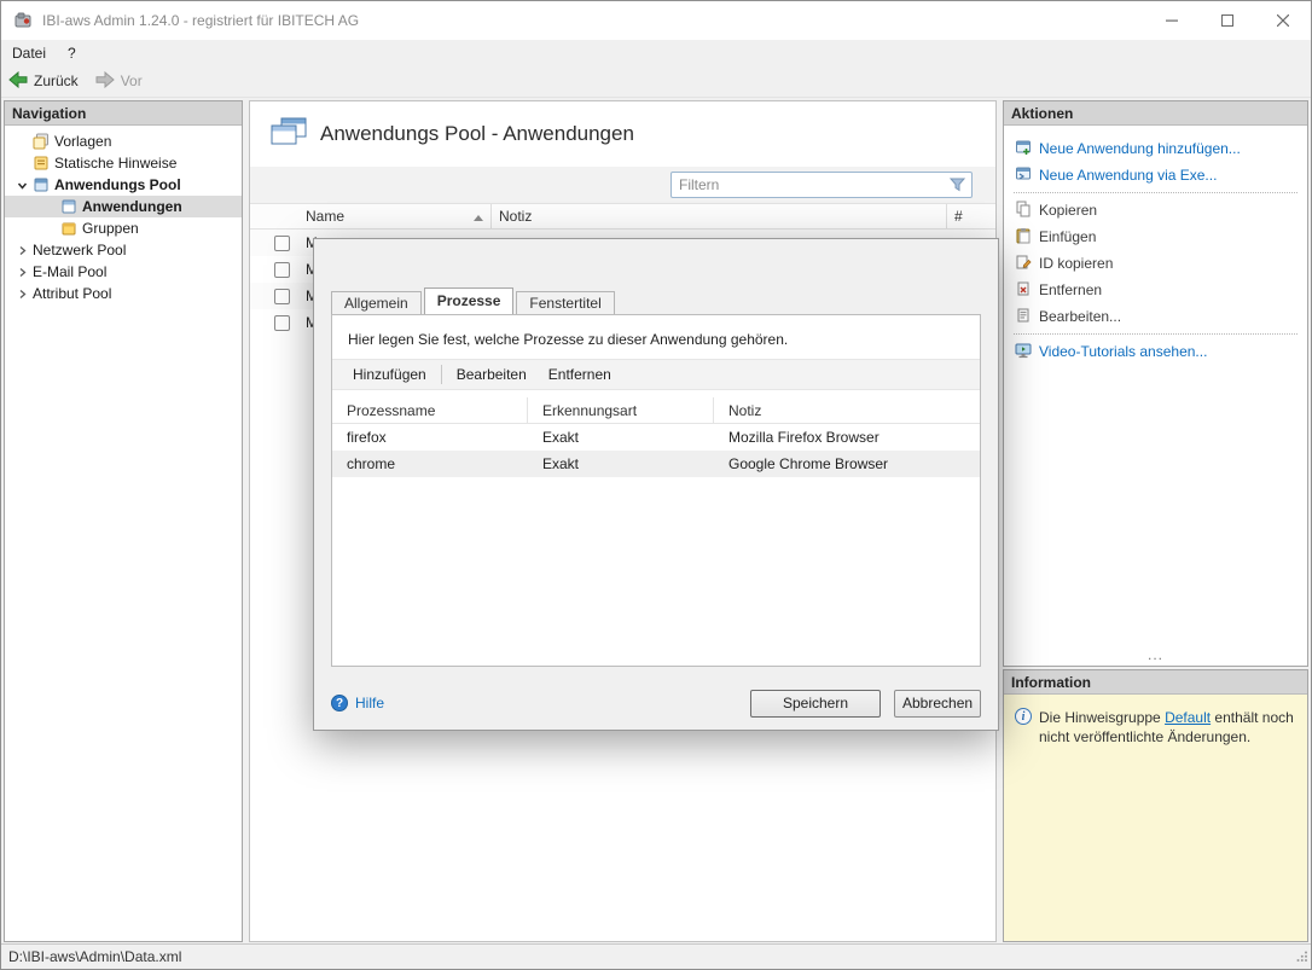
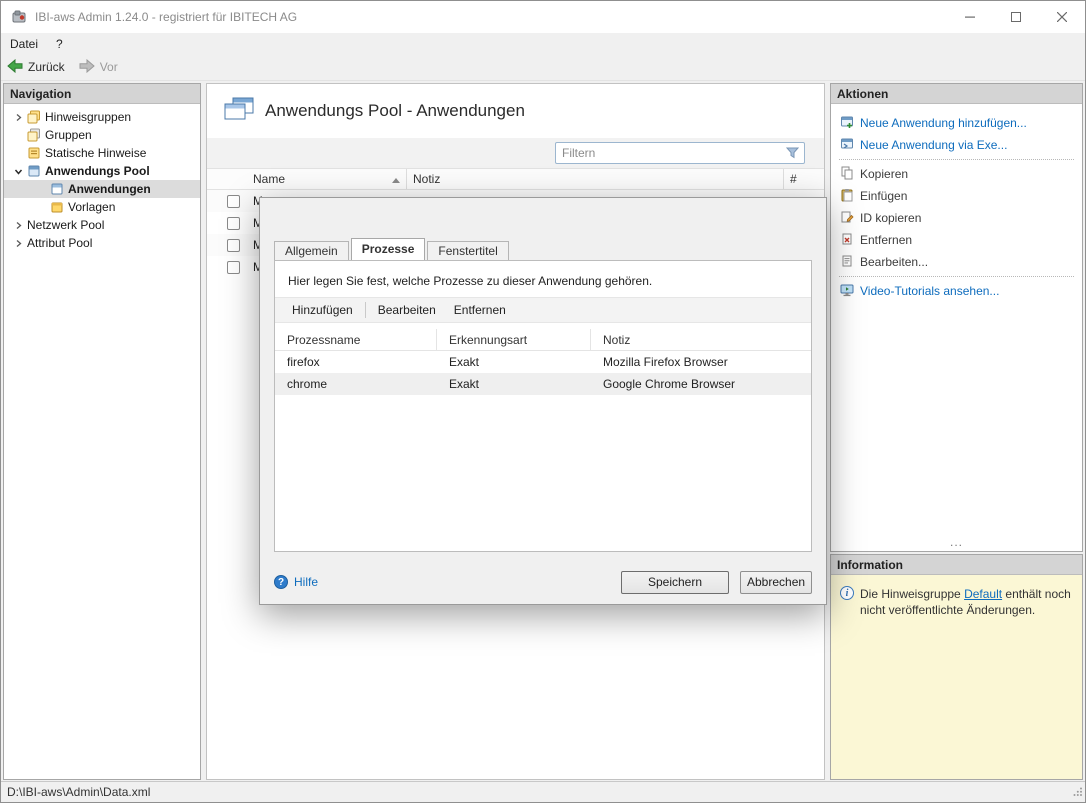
  IBI-aws Admin 1.24.0 - registriert für IBITECH AG
  Datei
  ?
  Zurück
  Vor
  Navigation
+ Hinweisgruppen
- Vorlagen
+ Gruppen
  Statische Hinweise
  Anwendungs Pool
  Anwendungen
- Gruppen
+ Vorlagen
  Netzwerk Pool
- E-Mail Pool
  Attribut Pool
  Anwendungs Pool - Anwendungen
  Filtern
  Name
  Notiz
  #
  M
  M
  M
  M
  Aktionen
  Neue Anwendung hinzufügen...
  Neue Anwendung via Exe...
  Kopieren
  Einfügen
  ID kopieren
  Entfernen
  Bearbeiten...
  Video-Tutorials ansehen...
  ...
  Information
  i
  Die Hinweisgruppe Default enthält noch nicht veröffentlichte Änderungen.
  D:\IBI-aws\Admin\Data.xml
  Allgemein
  Prozesse
  Fenstertitel
  Hier legen Sie fest, welche Prozesse zu dieser Anwendung gehören.
  Hinzufügen
  Bearbeiten
  Entfernen
  Prozessname
  Erkennungsart
  Notiz
  firefox
  Exakt
  Mozilla Firefox Browser
  chrome
  Exakt
  Google Chrome Browser
  ?
  Hilfe
  Speichern
  Abbrechen
